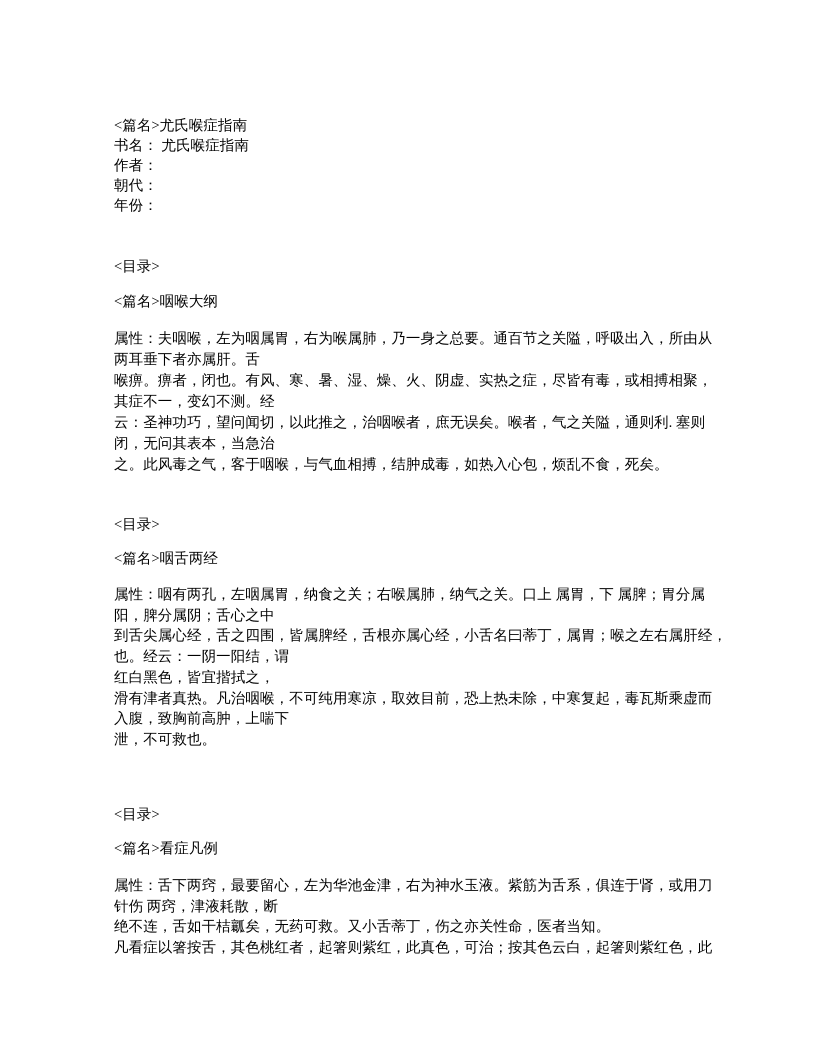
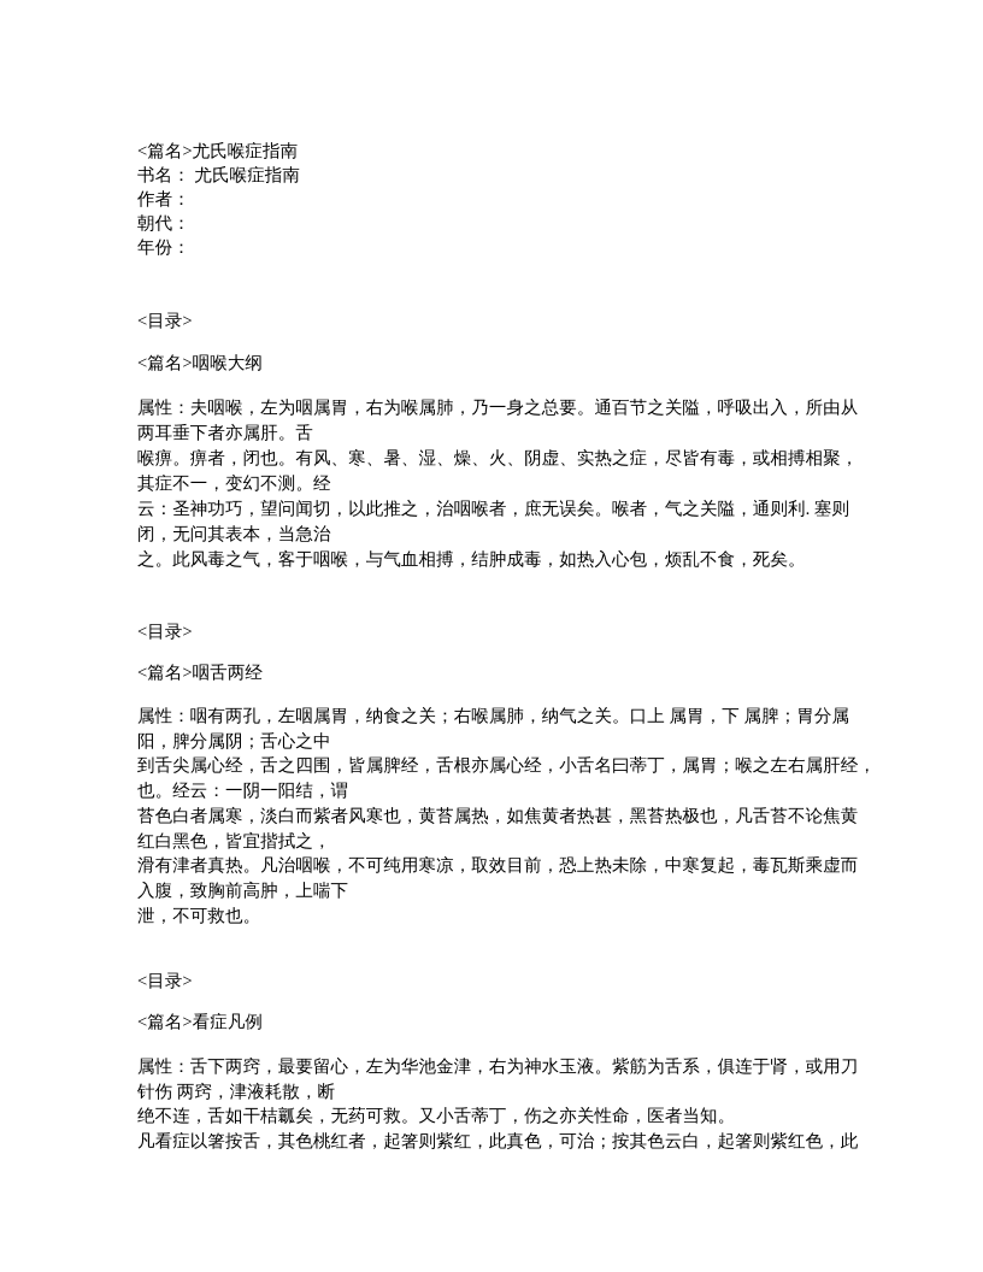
  <篇名>尤氏喉症指南
  书名： 尤氏喉症指南
  作者：
  朝代：
  年份：
  <目录>
  <篇名>咽喉大纲
  属性：夫咽喉，左为咽属胃，右为喉属肺，乃一身之总要。通百节之关隘，呼吸出入，所由从
  两耳垂下者亦属肝。舌
  喉痹。痹者，闭也。有风、寒、暑、湿、燥、火、阴虚、实热之症，尽皆有毒，或相搏相聚，
  其症不一，变幻不测。经
  云：圣神功巧，望问闻切，以此推之，治咽喉者，庶无误矣。喉者，气之关隘，通则利. 塞则
  闭，无问其表本，当急治
  之。此风毒之气，客于咽喉，与气血相搏，结肿成毒，如热入心包，烦乱不食，死矣。
  <目录>
  <篇名>咽舌两经
  属性：咽有两孔，左咽属胃，纳食之关；右喉属肺，纳气之关。口上 属胃，下 属脾；胃分属
  阳，脾分属阴；舌心之中
  到舌尖属心经，舌之四围，皆属脾经，舌根亦属心经，小舌名曰蒂丁，属胃；喉之左右属肝经，
  也。经云：一阴一阳结，谓
+ 苔色白者属寒，淡白而紫者风寒也，黄苔属热，如焦黄者热甚，黑苔热极也，凡舌苔不论焦黄
  红白黑色，皆宜揩拭之，
  滑有津者真热。凡治咽喉，不可纯用寒凉，取效目前，恐上热未除，中寒复起，毒瓦斯乘虚而
  入腹，致胸前高肿，上喘下
  泄，不可救也。
  <目录>
  <篇名>看症凡例
  属性：舌下两窍，最要留心，左为华池金津，右为神水玉液。紫筋为舌系，俱连于肾，或用刀
  针伤 两窍，津液耗散，断
  绝不连，舌如干桔瓤矣，无药可救。又小舌蒂丁，伤之亦关性命，医者当知。
  凡看症以箸按舌，其色桃红者，起箸则紫红，此真色，可治；按其色云白，起箸则紫红色，此
